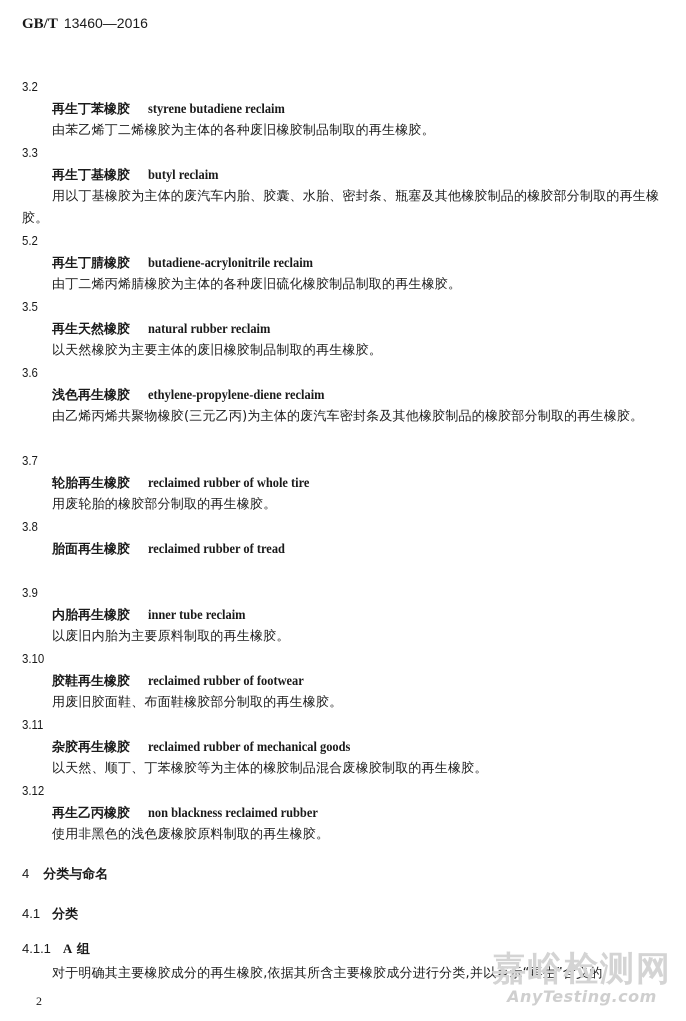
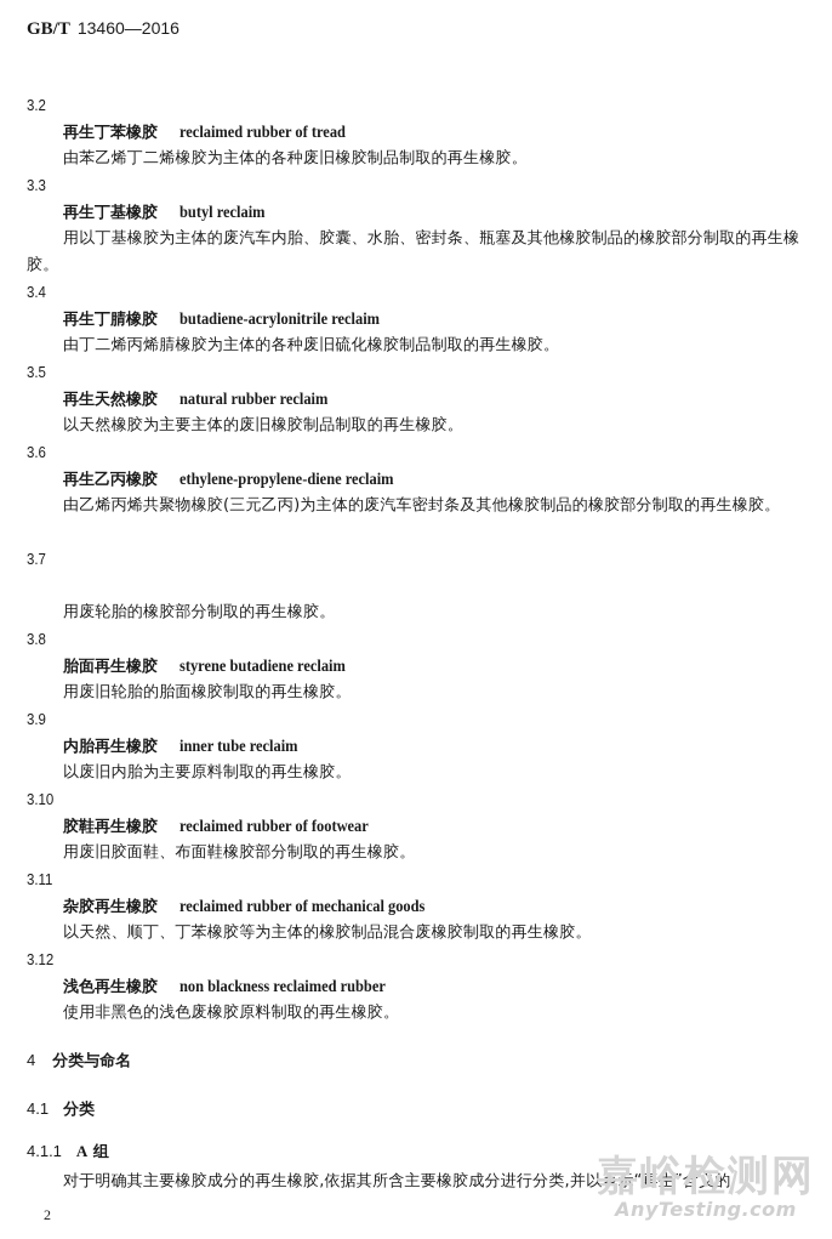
  GB/T 13460—2016
  3.2
- 再生丁苯橡胶 styrene butadiene reclaim
+ 再生丁苯橡胶 reclaimed rubber of tread
  由苯乙烯丁二烯橡胶为主体的各种废旧橡胶制品制取的再生橡胶。
  3.3
  再生丁基橡胶 butyl reclaim
  用以丁基橡胶为主体的废汽车内胎、胶囊、水胎、密封条、瓶塞及其他橡胶制品的橡胶部分制取的再生橡胶。
- 5.2
+ 3.4
  再生丁腈橡胶 butadiene-acrylonitrile reclaim
  由丁二烯丙烯腈橡胶为主体的各种废旧硫化橡胶制品制取的再生橡胶。
  3.5
  再生天然橡胶 natural rubber reclaim
  以天然橡胶为主要主体的废旧橡胶制品制取的再生橡胶。
  3.6
- 浅色再生橡胶 ethylene-propylene-diene reclaim
+ 再生乙丙橡胶 ethylene-propylene-diene reclaim
  由乙烯丙烯共聚物橡胶(三元乙丙)为主体的废汽车密封条及其他橡胶制品的橡胶部分制取的再生橡胶。
  3.7
- 轮胎再生橡胶 reclaimed rubber of whole tire
  用废轮胎的橡胶部分制取的再生橡胶。
  3.8
- 胎面再生橡胶 reclaimed rubber of tread
+ 胎面再生橡胶 styrene butadiene reclaim
+ 用废旧轮胎的胎面橡胶制取的再生橡胶。
  3.9
  内胎再生橡胶 inner tube reclaim
  以废旧内胎为主要原料制取的再生橡胶。
  3.10
  胶鞋再生橡胶 reclaimed rubber of footwear
  用废旧胶面鞋、布面鞋橡胶部分制取的再生橡胶。
  3.11
  杂胶再生橡胶 reclaimed rubber of mechanical goods
  以天然、顺丁、丁苯橡胶等为主体的橡胶制品混合废橡胶制取的再生橡胶。
  3.12
- 再生乙丙橡胶 non blackness reclaimed rubber
+ 浅色再生橡胶 non blackness reclaimed rubber
  使用非黑色的浅色废橡胶原料制取的再生橡胶。
  4 分类与命名
  4.1 分类
  4.1.1 A 组
  对于明确其主要橡胶成分的再生橡胶,依据其所含主要橡胶成分进行分类,并以表示“再生”含义的
  2
  嘉峪检测网
  AnyTesting.com
